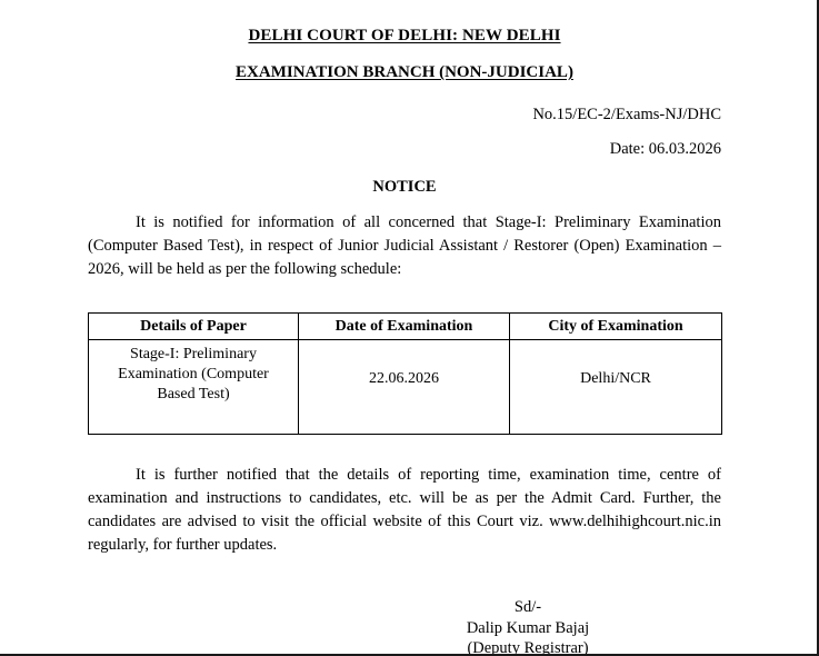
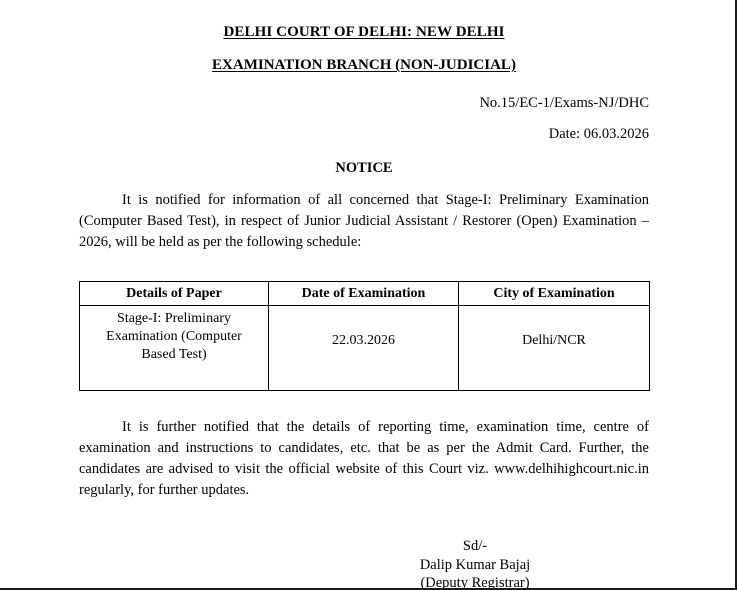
  DELHI COURT OF DELHI: NEW DELHI
  EXAMINATION BRANCH (NON-JUDICIAL)
- No.15/EC-2/Exams-NJ/DHC
+ No.15/EC-1/Exams-NJ/DHC
  Date: 06.03.2026
  NOTICE
  It is notified for information of all concerned that Stage-I: Preliminary Examination (Computer Based Test), in respect of Junior Judicial Assistant / Restorer (Open) Examination – 2026, will be held as per the following schedule:
  Details of Paper	Date of Examination	City of Examination
- Stage-I: Preliminary Examination (Computer Based Test)	22.06.2026	Delhi/NCR
+ Stage-I: Preliminary Examination (Computer Based Test)	22.03.2026	Delhi/NCR
- It is further notified that the details of reporting time, examination time, centre of examination and instructions to candidates, etc. will be as per the Admit Card. Further, the candidates are advised to visit the official website of this Court viz. www.delhihighcourt.nic.in regularly, for further updates.
+ It is further notified that the details of reporting time, examination time, centre of examination and instructions to candidates, etc. that be as per the Admit Card. Further, the candidates are advised to visit the official website of this Court viz. www.delhihighcourt.nic.in regularly, for further updates.
  Sd/-
  Dalip Kumar Bajaj
  (Deputy Registrar)
